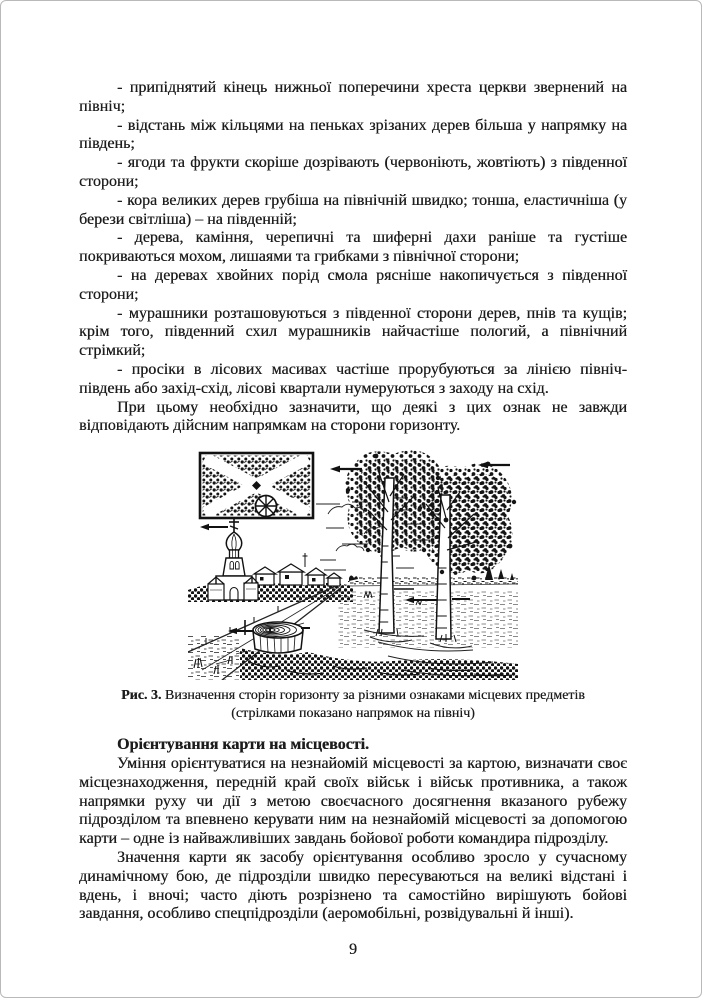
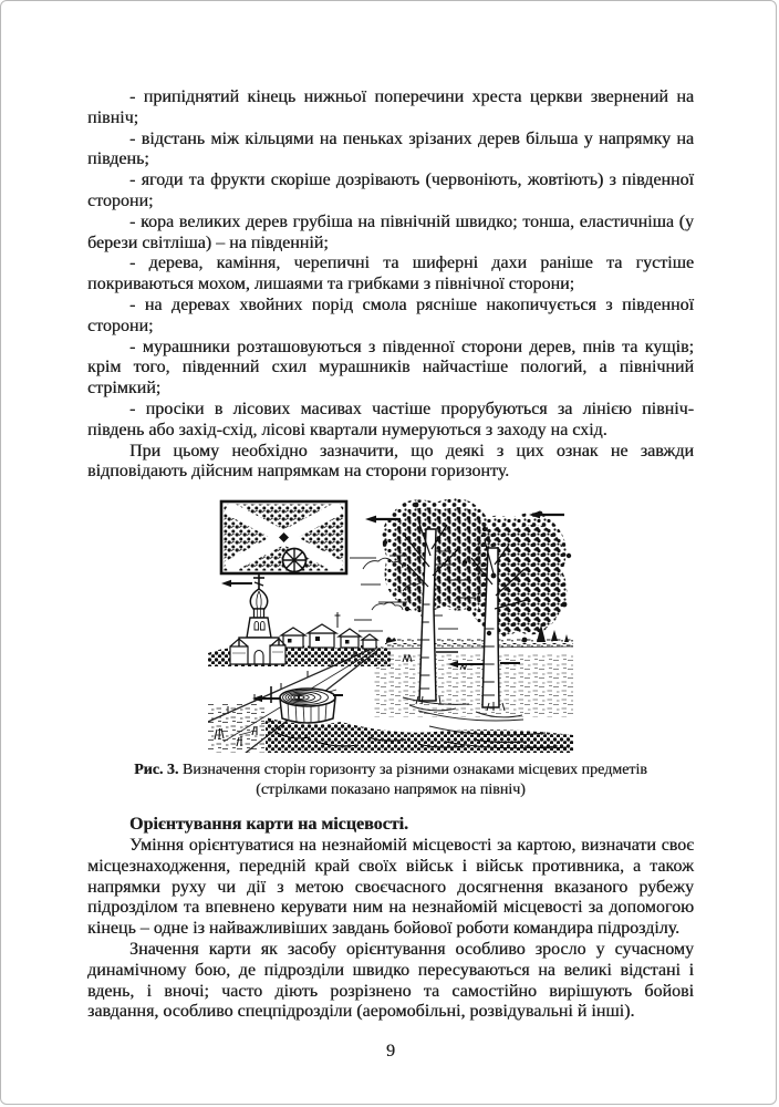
  - припіднятий кінець нижньої поперечини хреста церкви звернений на північ;
  - відстань між кільцями на пеньках зрізаних дерев більша у напрямку на південь;
  - ягоди та фрукти скоріше дозрівають (червоніють, жовтіють) з південної сторони;
  - кора великих дерев грубіша на північній швидко; тонша, еластичніша (у берези світліша) – на південній;
  - дерева, каміння, черепичні та шиферні дахи раніше та густіше покриваються мохом, лишаями та грибками з північної сторони;
  - на деревах хвойних порід смола рясніше накопичується з південної сторони;
  - мурашники розташовуються з південної сторони дерев, пнів та кущів; крім того, південний схил мурашників найчастіше пологий, а північний стрімкий;
  - просіки в лісових масивах частіше прорубуються за лінією північ-південь або захід-схід, лісові квартали нумеруються з заходу на схід.
  При цьому необхідно зазначити, що деякі з цих ознак не завжди відповідають дійсним напрямкам на сторони горизонту.
  Рис. 3. Визначення сторін горизонту за різними ознаками місцевих предметів (стрілками показано напрямок на північ)
  Орієнтування карти на місцевості.
- Уміння орієнтуватися на незнайомій місцевості за картою, визначати своє місцезнаходження, передній край своїх військ і військ противника, а також напрямки руху чи дії з метою своєчасного досягнення вказаного рубежу підрозділом та впевнено керувати ним на незнайомій місцевості за допомогою карти – одне із найважливіших завдань бойової роботи командира підрозділу.
+ Уміння орієнтуватися на незнайомій місцевості за картою, визначати своє місцезнаходження, передній край своїх військ і військ противника, а також напрямки руху чи дії з метою своєчасного досягнення вказаного рубежу підрозділом та впевнено керувати ним на незнайомій місцевості за допомогою кінець – одне із найважливіших завдань бойової роботи командира підрозділу.
  Значення карти як засобу орієнтування особливо зросло у сучасному динамічному бою, де підрозділи швидко пересуваються на великі відстані і вдень, і вночі; часто діють розрізнено та самостійно вирішують бойові завдання, особливо спецпідрозділи (аеромобільні, розвідувальні й інші).
  9
